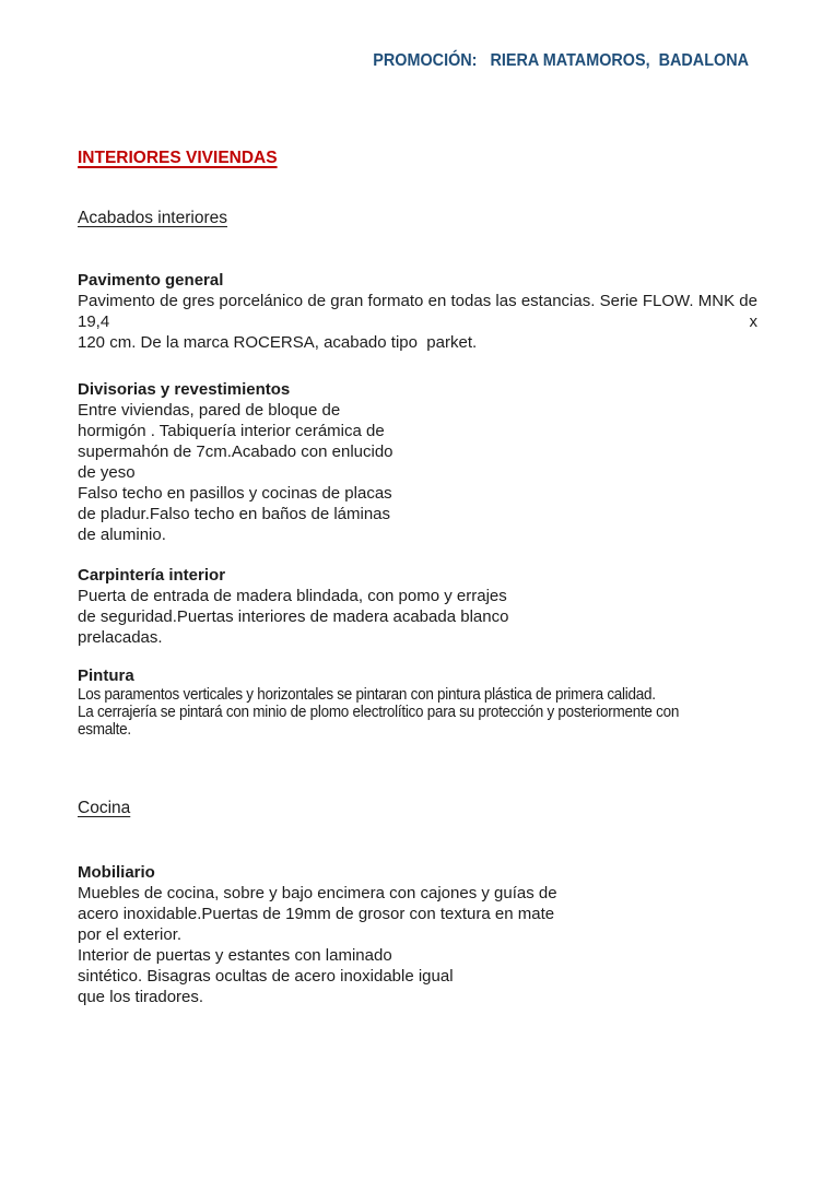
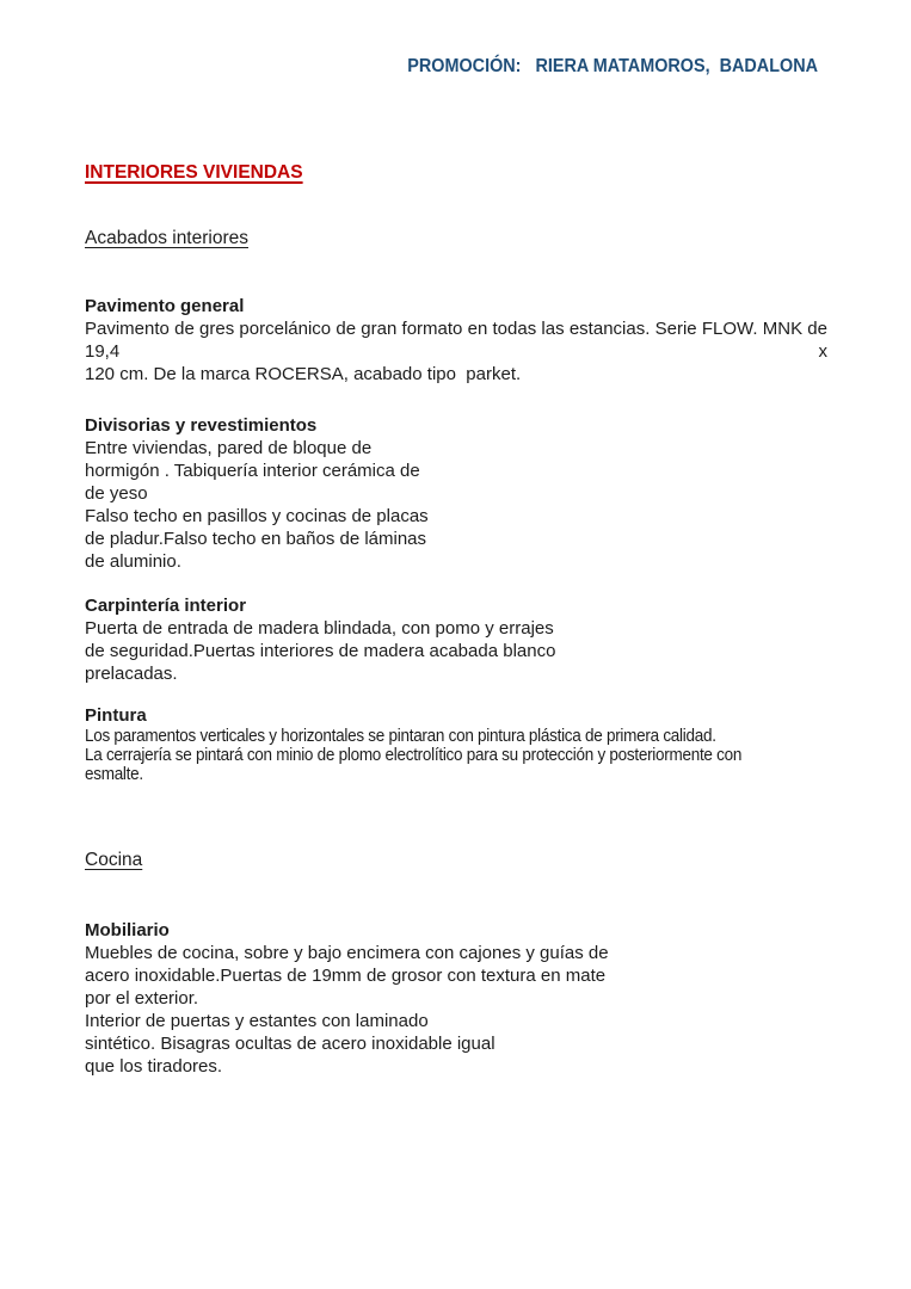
  PROMOCIÓN: RIERA MATAMOROS, BADALONA
  INTERIORES VIVIENDAS
  Acabados interiores
  Pavimento general
  Pavimento de gres porcelánico de gran formato en todas las estancias. Serie FLOW. MNK de 19,4 x
  120 cm. De la marca ROCERSA, acabado tipo parket.
  Divisorias y revestimientos
  Entre viviendas, pared de bloque de
  hormigón . Tabiquería interior cerámica de
- supermahón de 7cm.Acabado con enlucido
  de yeso
  Falso techo en pasillos y cocinas de placas
  de pladur.Falso techo en baños de láminas
  de aluminio.
  Carpintería interior
  Puerta de entrada de madera blindada, con pomo y errajes
  de seguridad.Puertas interiores de madera acabada blanco
  prelacadas.
  Pintura
  Los paramentos verticales y horizontales se pintaran con pintura plástica de primera calidad.
  La cerrajería se pintará con minio de plomo electrolítico para su protección y posteriormente con
  esmalte.
  Cocina
  Mobiliario
  Muebles de cocina, sobre y bajo encimera con cajones y guías de
  acero inoxidable.Puertas de 19mm de grosor con textura en mate
  por el exterior.
  Interior de puertas y estantes con laminado
  sintético. Bisagras ocultas de acero inoxidable igual
  que los tiradores.
